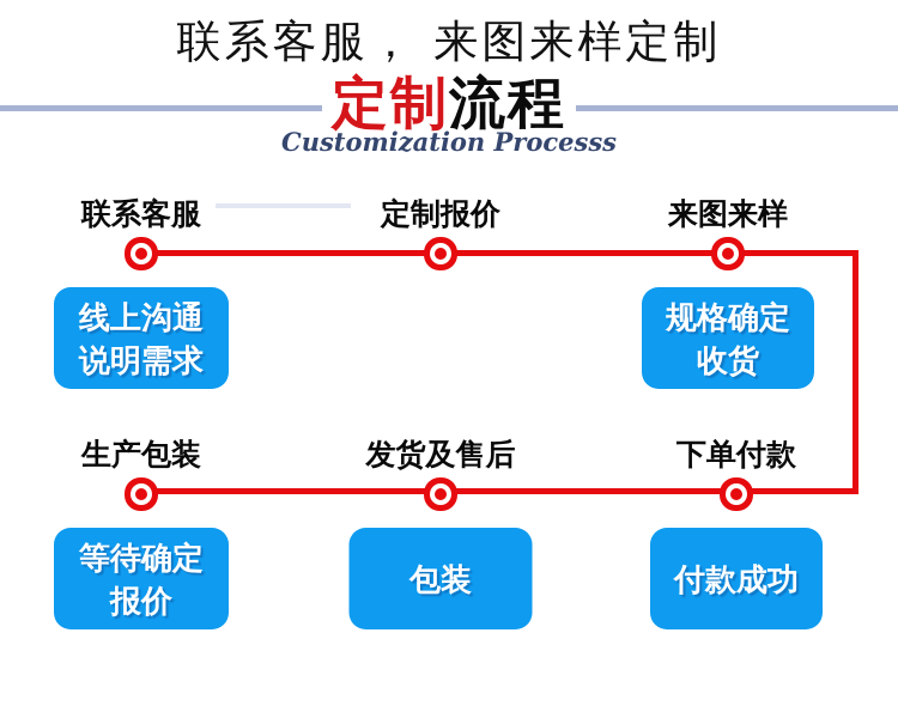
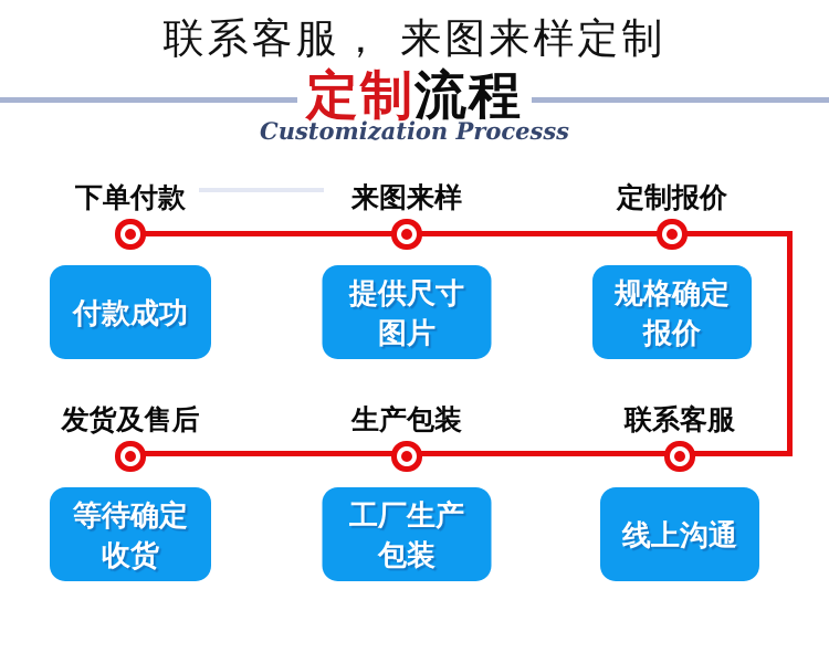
  联系客服， 来图来样定制
  定制流程
  Customization Processs
- 联系客服
+ 下单付款
- 线上沟通
+ 付款成功
- 说明需求
- 定制报价
+ 来图来样
+ 提供尺寸
+ 图片
- 来图来样
+ 定制报价
  规格确定
- 收货
+ 报价
- 生产包装
+ 发货及售后
  等待确定
- 报价
+ 收货
- 发货及售后
+ 生产包装
+ 工厂生产
  包装
- 下单付款
+ 联系客服
- 付款成功
+ 线上沟通
